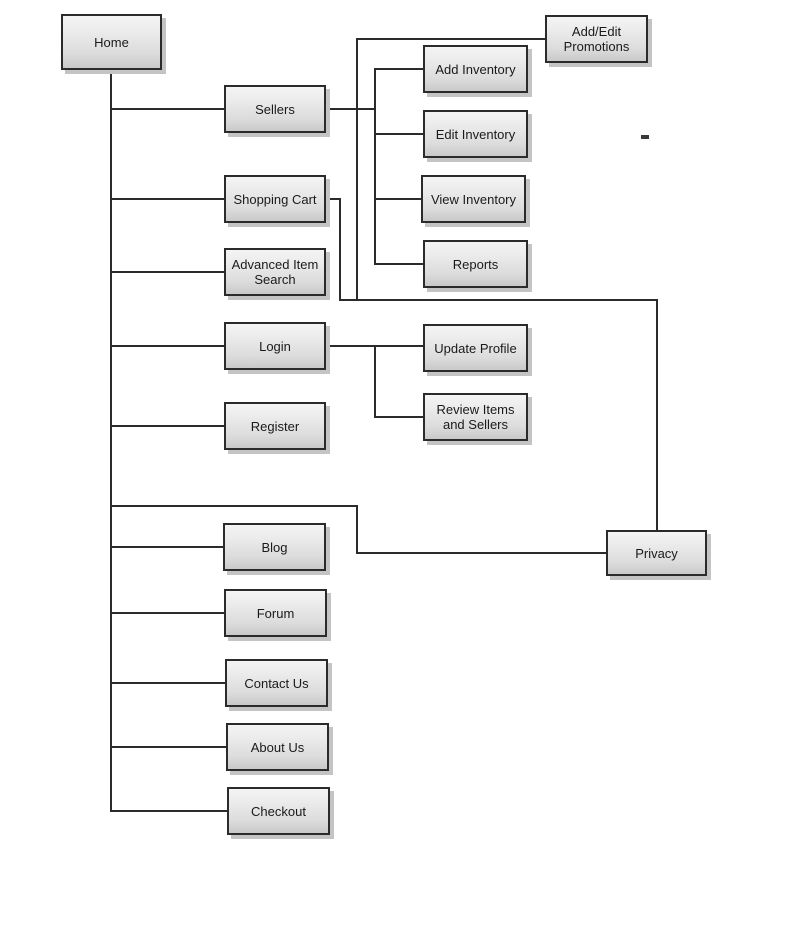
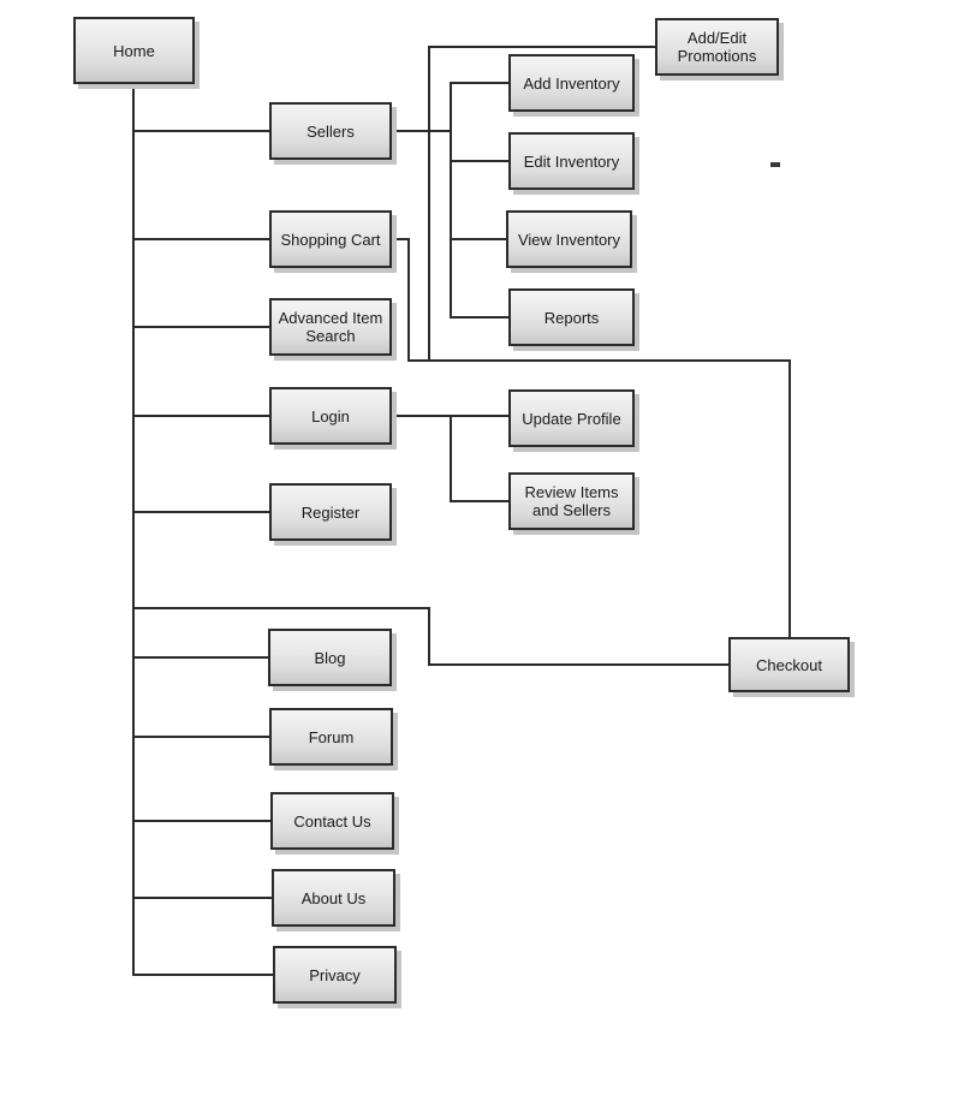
  Home
  Sellers
  Shopping Cart
  Advanced Item
  Search
  Login
  Register
  Blog
  Forum
  Contact Us
  About Us
- Checkout
+ Privacy
  Add Inventory
  Edit Inventory
  View Inventory
  Reports
  Update Profile
  Review Items
  and Sellers
  Add/Edit
  Promotions
- Privacy
+ Checkout
